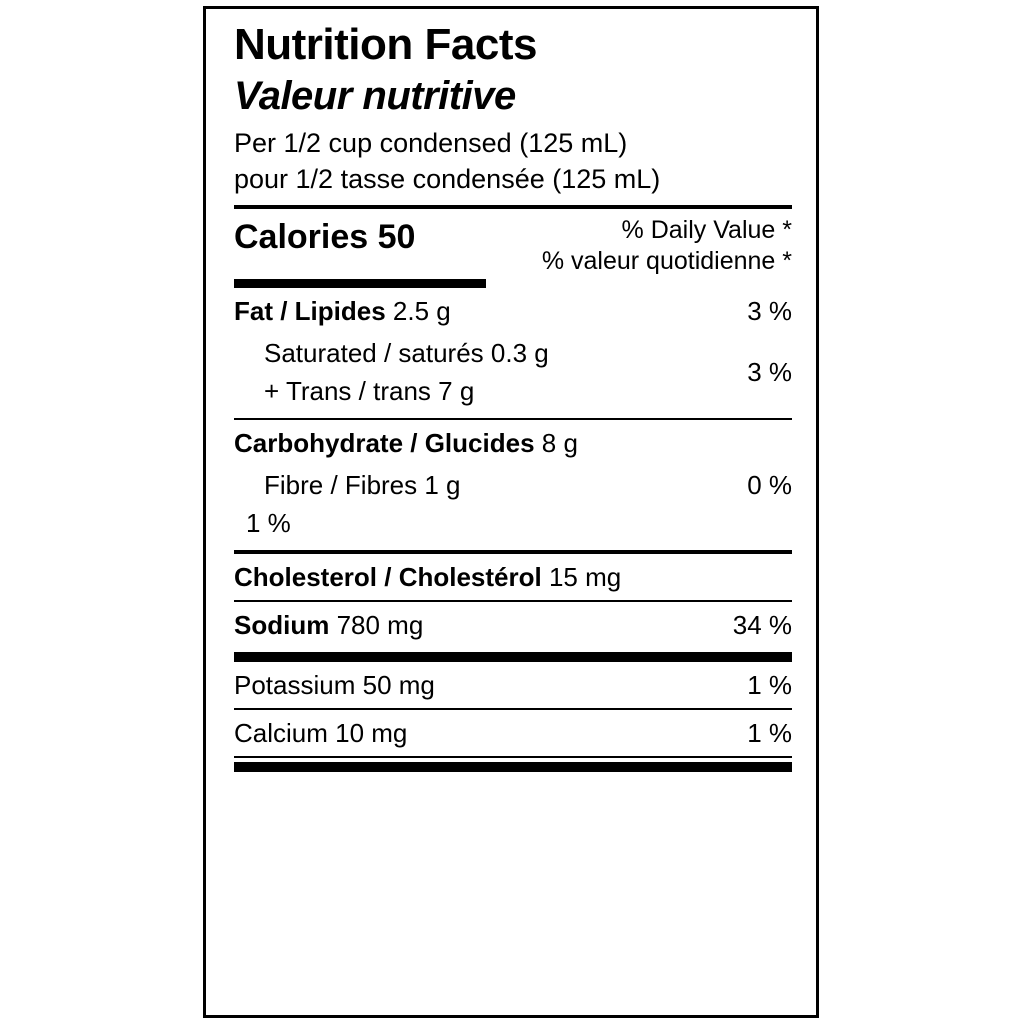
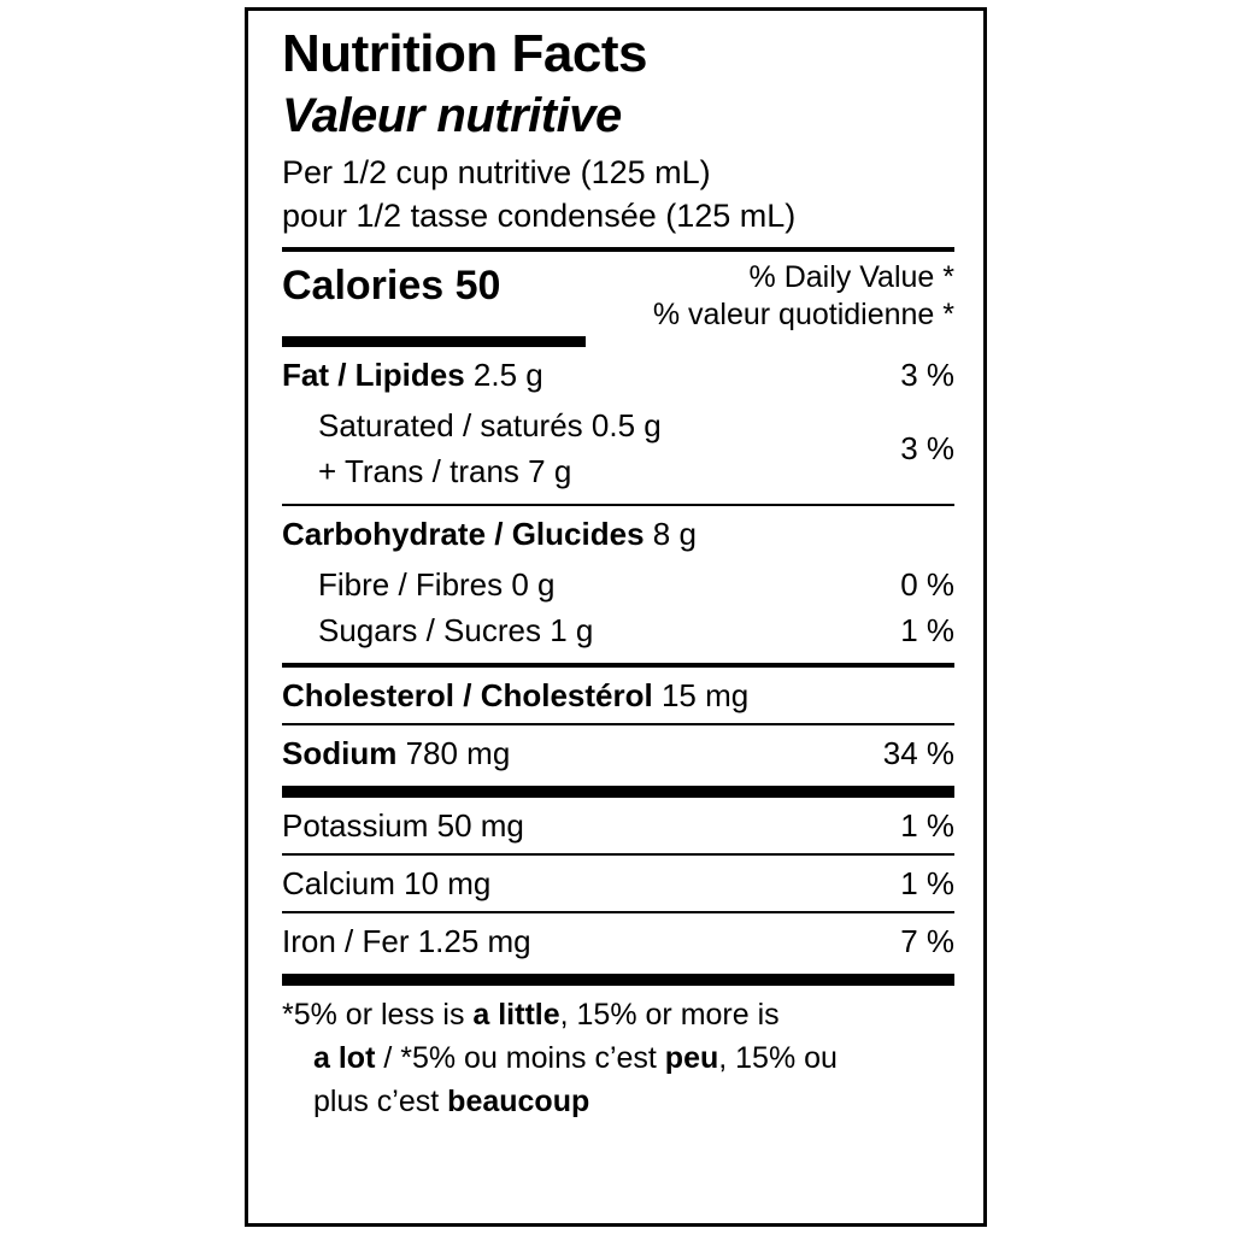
  Nutrition Facts
  Valeur nutritive
- Per 1/2 cup condensed (125 mL)
+ Per 1/2 cup nutritive (125 mL)
  pour 1/2 tasse condensée (125 mL)
  Calories 50
  % Daily Value *
  % valeur quotidienne *
  Fat / Lipides 2.5 g
  3 %
- Saturated / saturés 0.3 g
+ Saturated / saturés 0.5 g
  + Trans / trans 7 g
  3 %
  Carbohydrate / Glucides 8 g
- Fibre / Fibres 1 g
+ Fibre / Fibres 0 g
  0 %
+ Sugars / Sucres 1 g
  1 %
  Cholesterol / Cholestérol 15 mg
  Sodium 780 mg
  34 %
  Potassium 50 mg
  1 %
  Calcium 10 mg
  1 %
+ Iron / Fer 1.25 mg
+ 7 %
+ *5% or less is a little, 15% or more is
+ a lot / *5% ou moins c’est peu, 15% ou
+ plus c’est beaucoup
